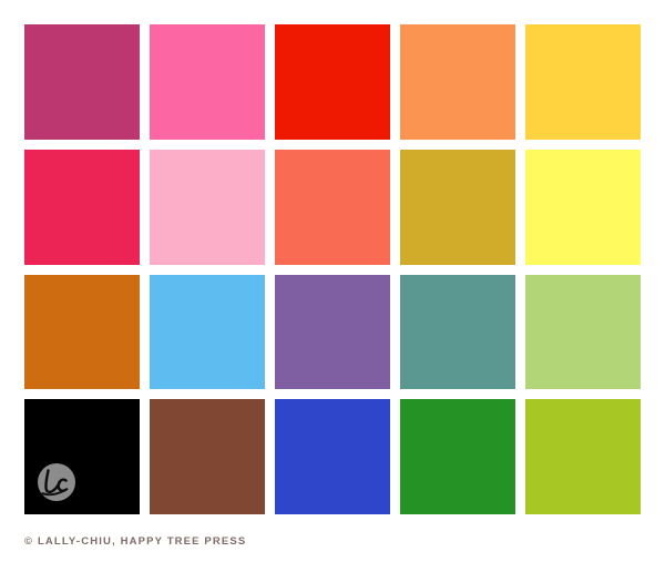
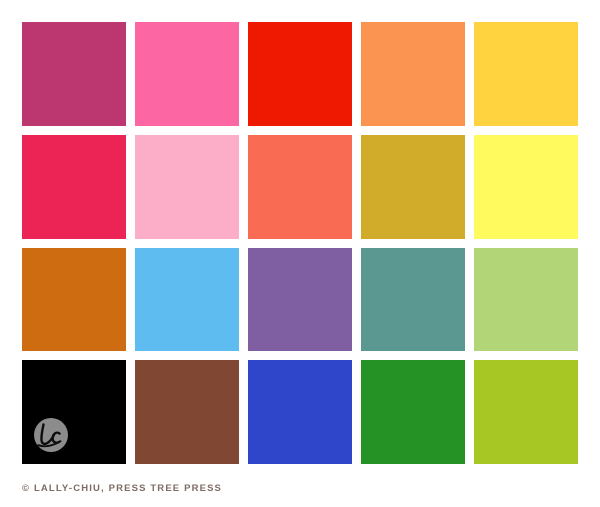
- © LALLY-CHIU, HAPPY TREE PRESS
+ © LALLY-CHIU, PRESS TREE PRESS
